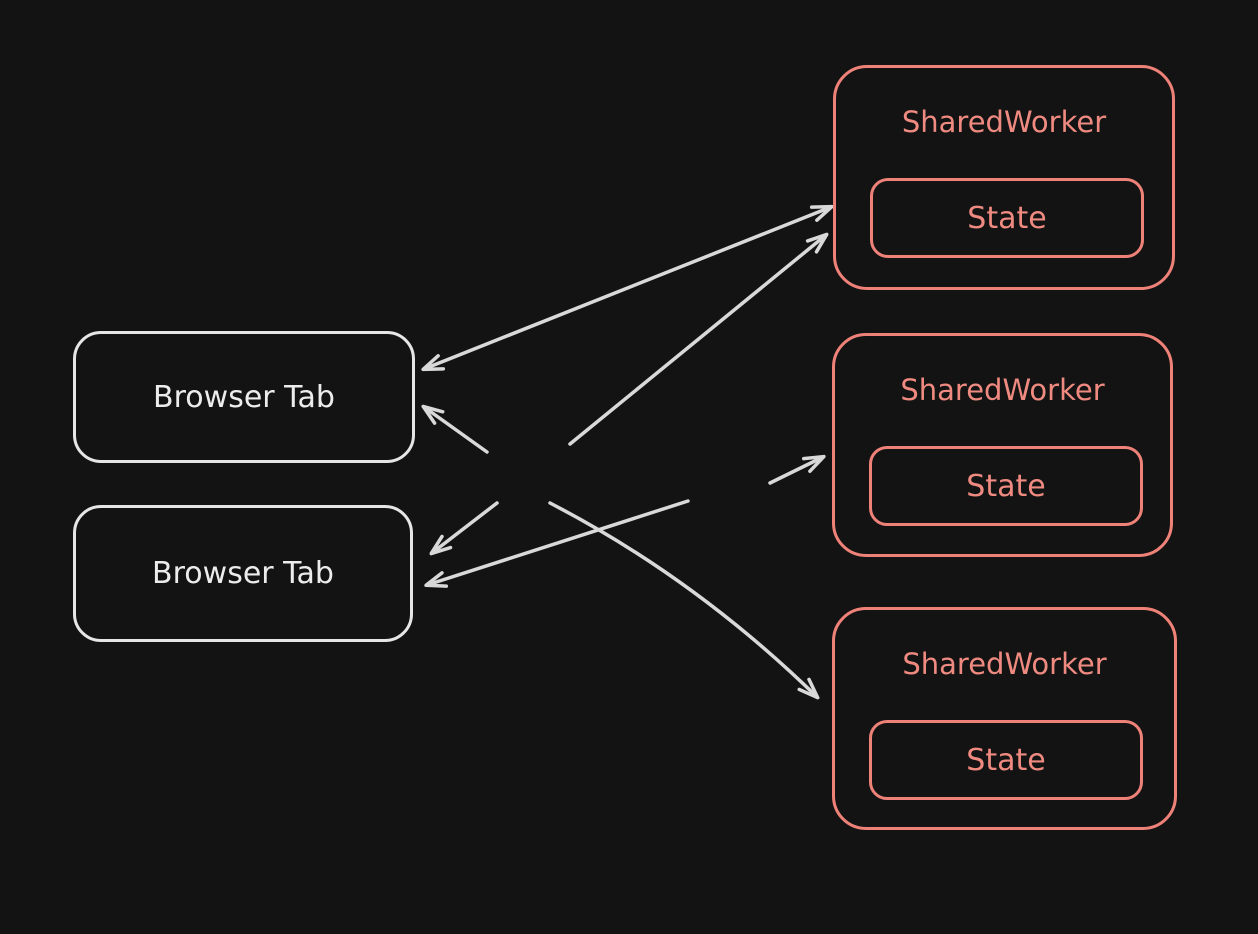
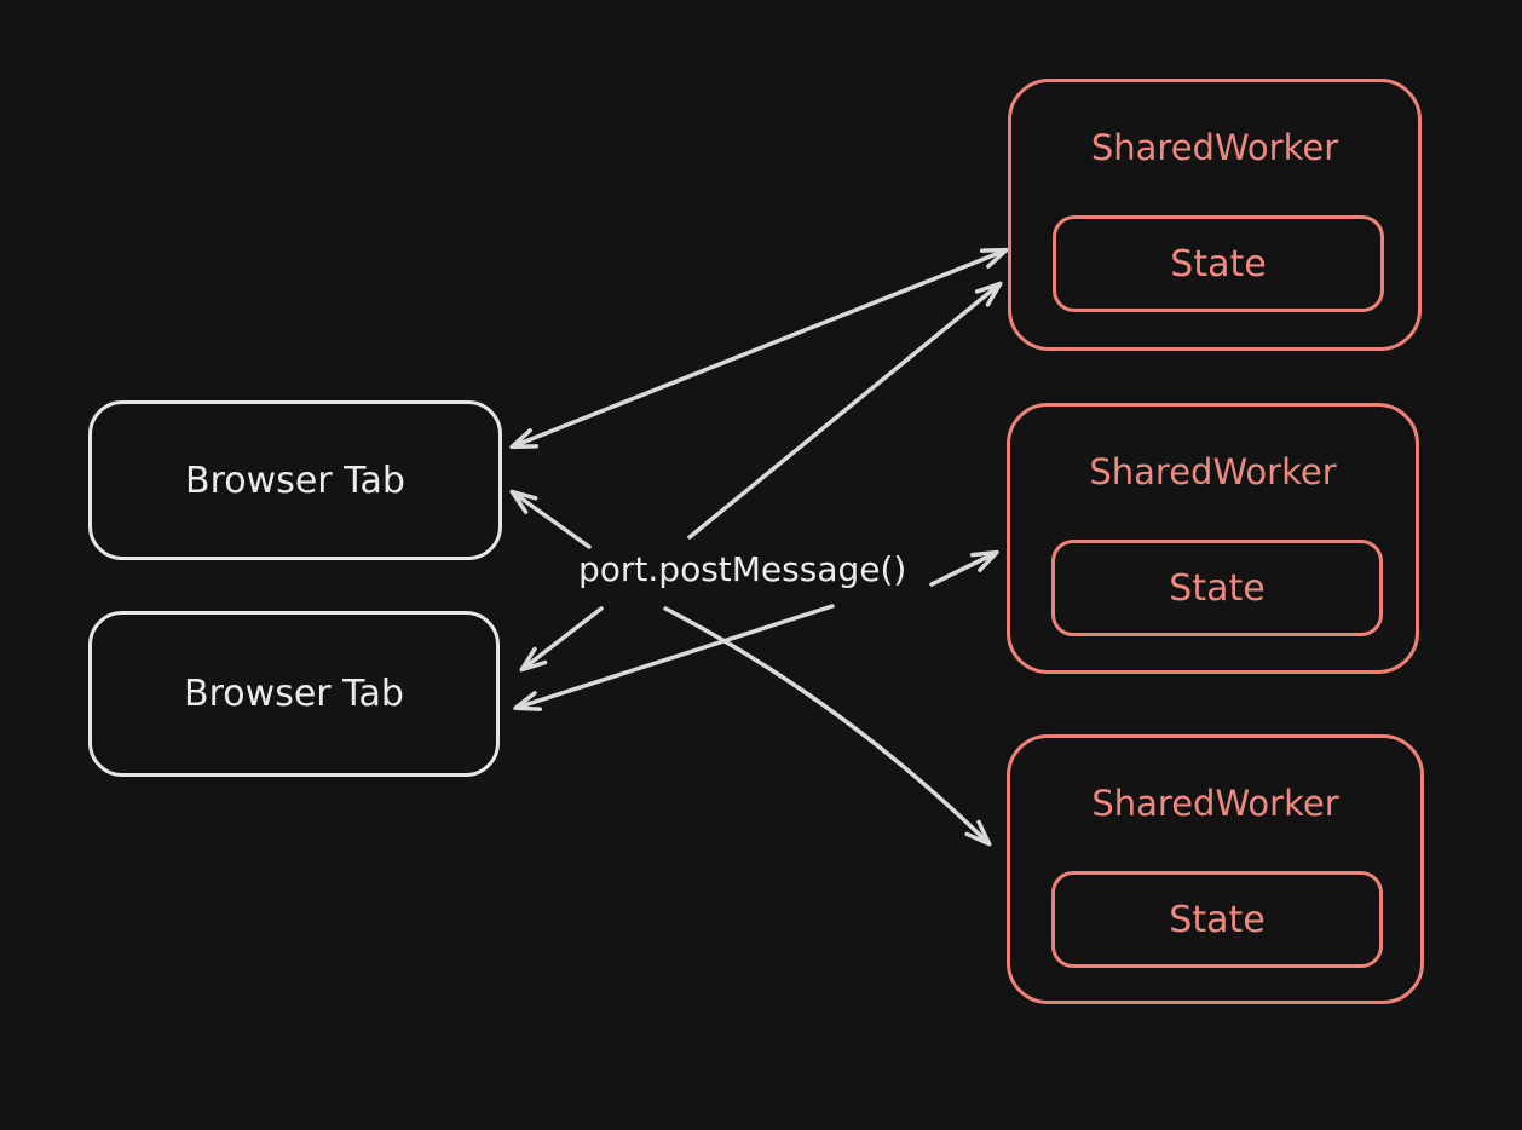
  Browser Tab
  Browser Tab
  SharedWorker
  State
  SharedWorker
  State
  SharedWorker
  State
+ port.postMessage()
